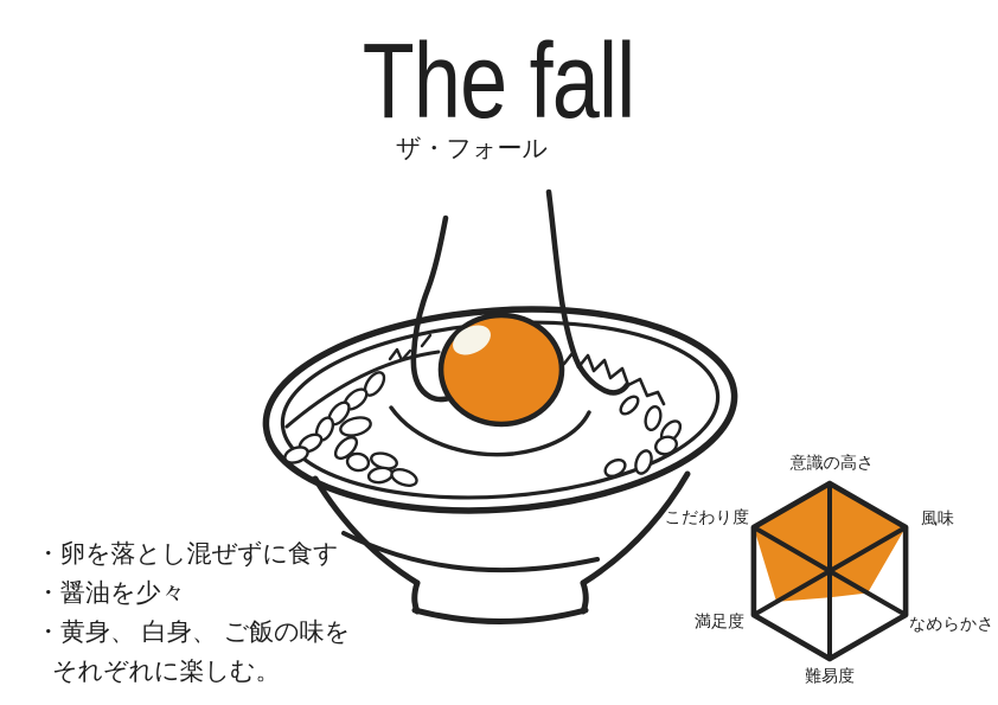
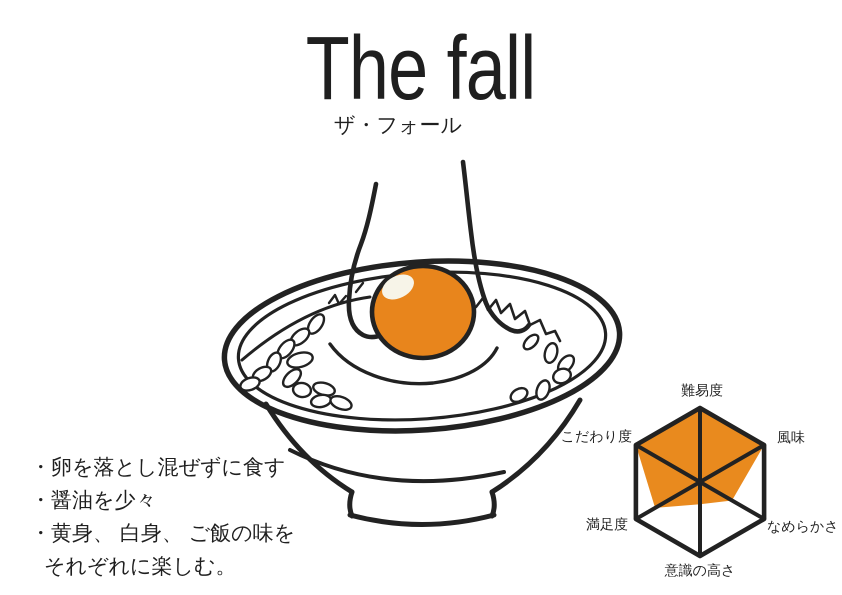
  The fall
  ザ・フォール
  ・卵を落とし混ぜずに食す
  ・醤油を少々
  ・黄身、 白身、 ご飯の味を
  それぞれに楽しむ。
- 意識の高さ
+ 難易度
  風味
  なめらかさ
- 難易度
+ 意識の高さ
  満足度
  こだわり度
